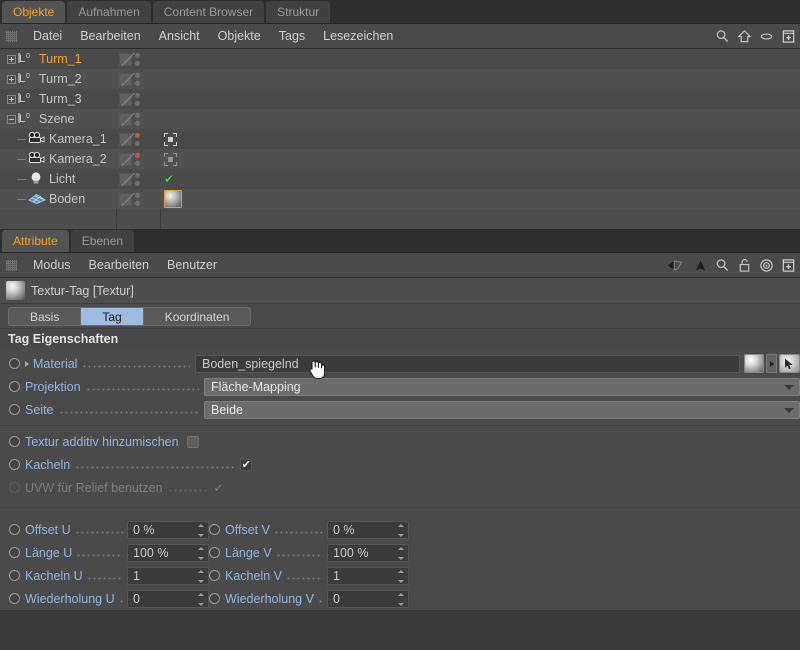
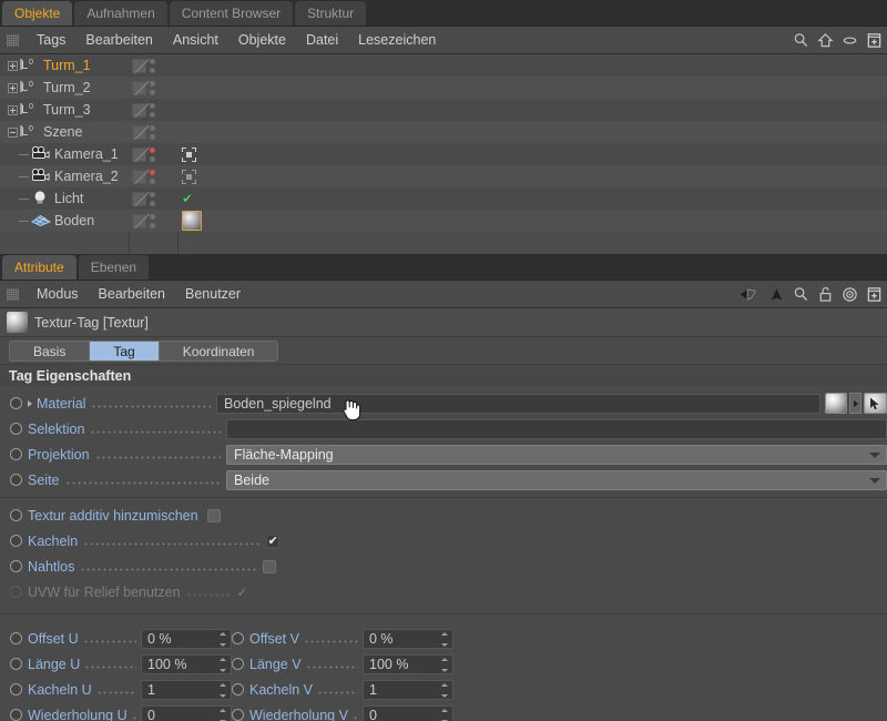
  Objekte
  Aufnahmen
  Content Browser
  Struktur
- Datei
+ Tags
  Bearbeiten
  Ansicht
  Objekte
- Tags
+ Datei
  Lesezeichen
  L
  Turm_1
  L
  Turm_2
  L
  Turm_3
  L
  Szene
  Kamera_1
  Kamera_2
  Licht
  ✔
  Boden
  Attribute
  Ebenen
  Modus
  Bearbeiten
  Benutzer
  Textur-Tag [Textur]
  Basis
  Tag
  Koordinaten
  Tag Eigenschaften
  Material
  Boden_spiegelnd
+ Selektion
  Projektion
  Fläche-Mapping
  Seite
  Beide
  Textur additiv hinzumischen
  Kacheln
  ✔
+ Nahtlos
  UVW für Relief benutzen
  ✓
  Offset U
  0 %
  Offset V
  0 %
  Länge U
  100 %
  Länge V
  100 %
  Kacheln U
  1
  Kacheln V
  1
  Wiederholung U
  0
  Wiederholung V
  0
